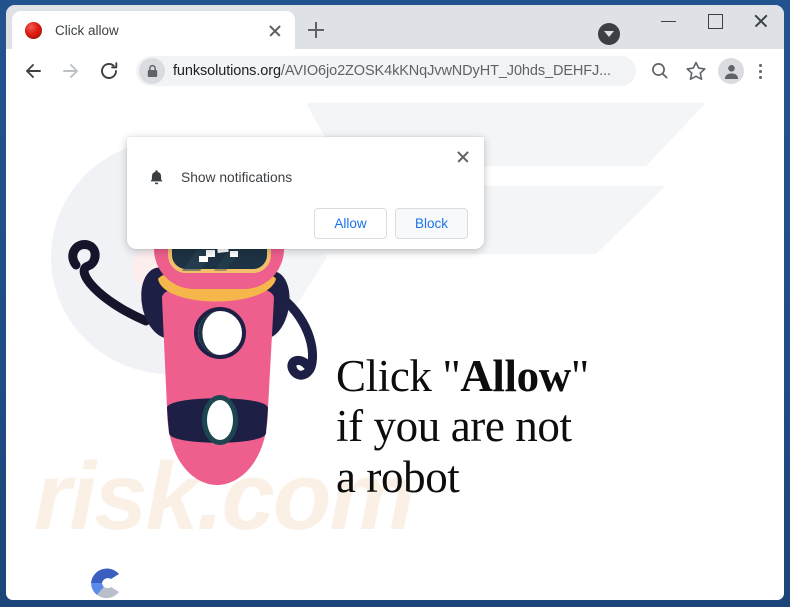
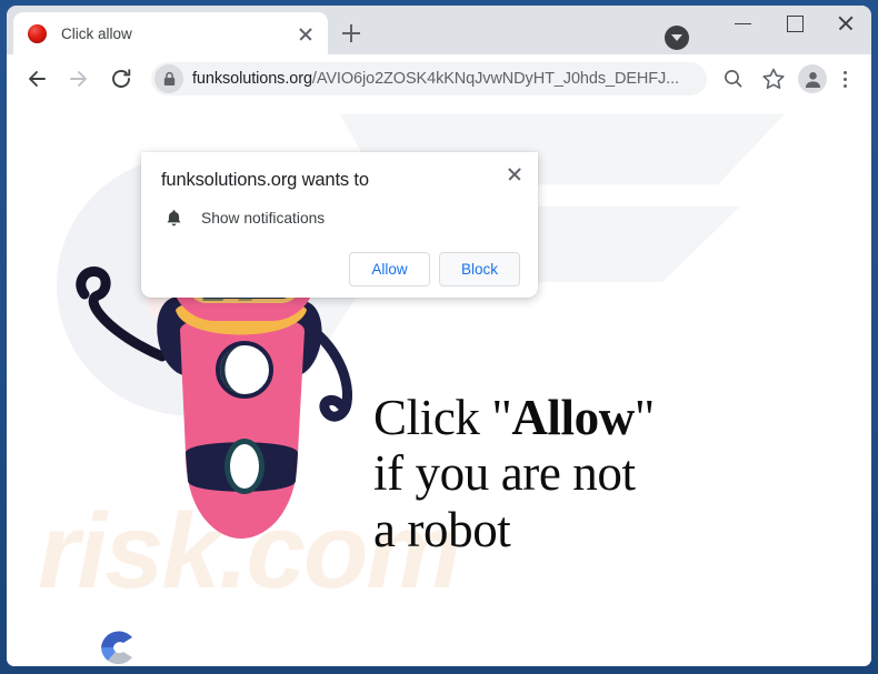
  Click allow
  funksolutions.org/AVIO6jo2ZOSK4kKNqJvwNDyHT_J0hds_DEHFJ...
  risk.com
  Click "Allow"
  if you are not
  a robot
+ funksolutions.org wants to
  Show notifications
  Allow
  Block
